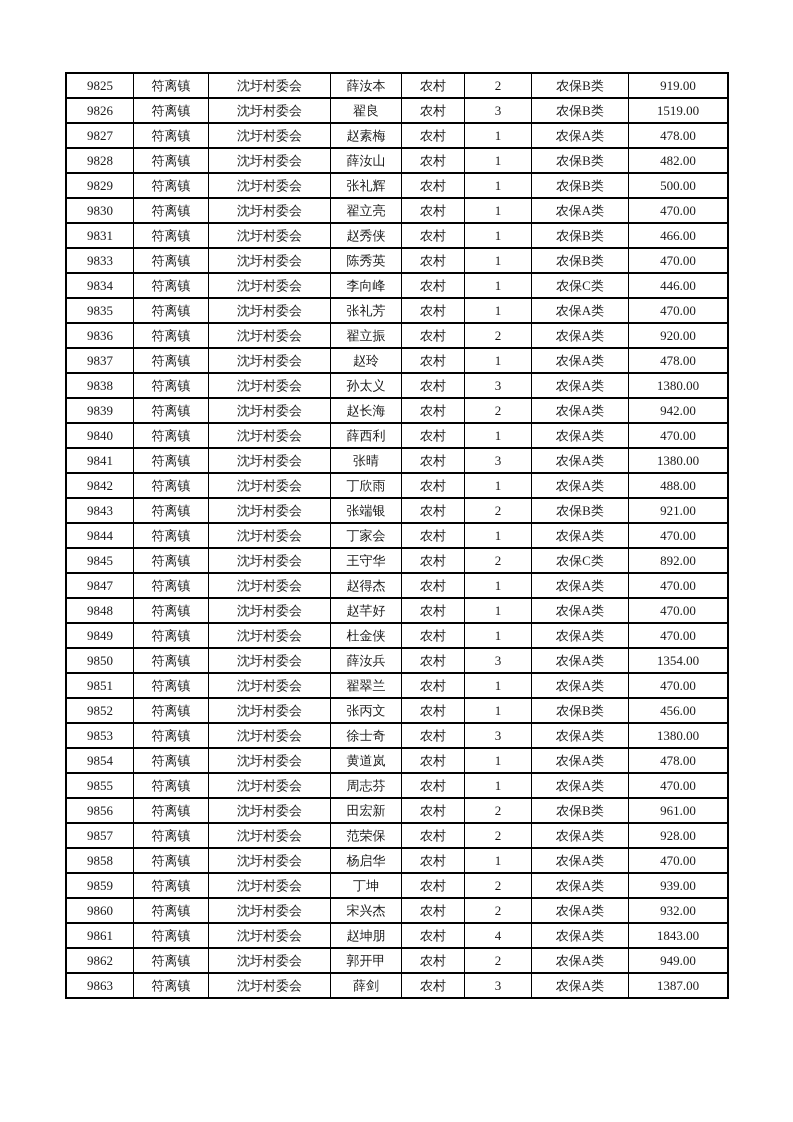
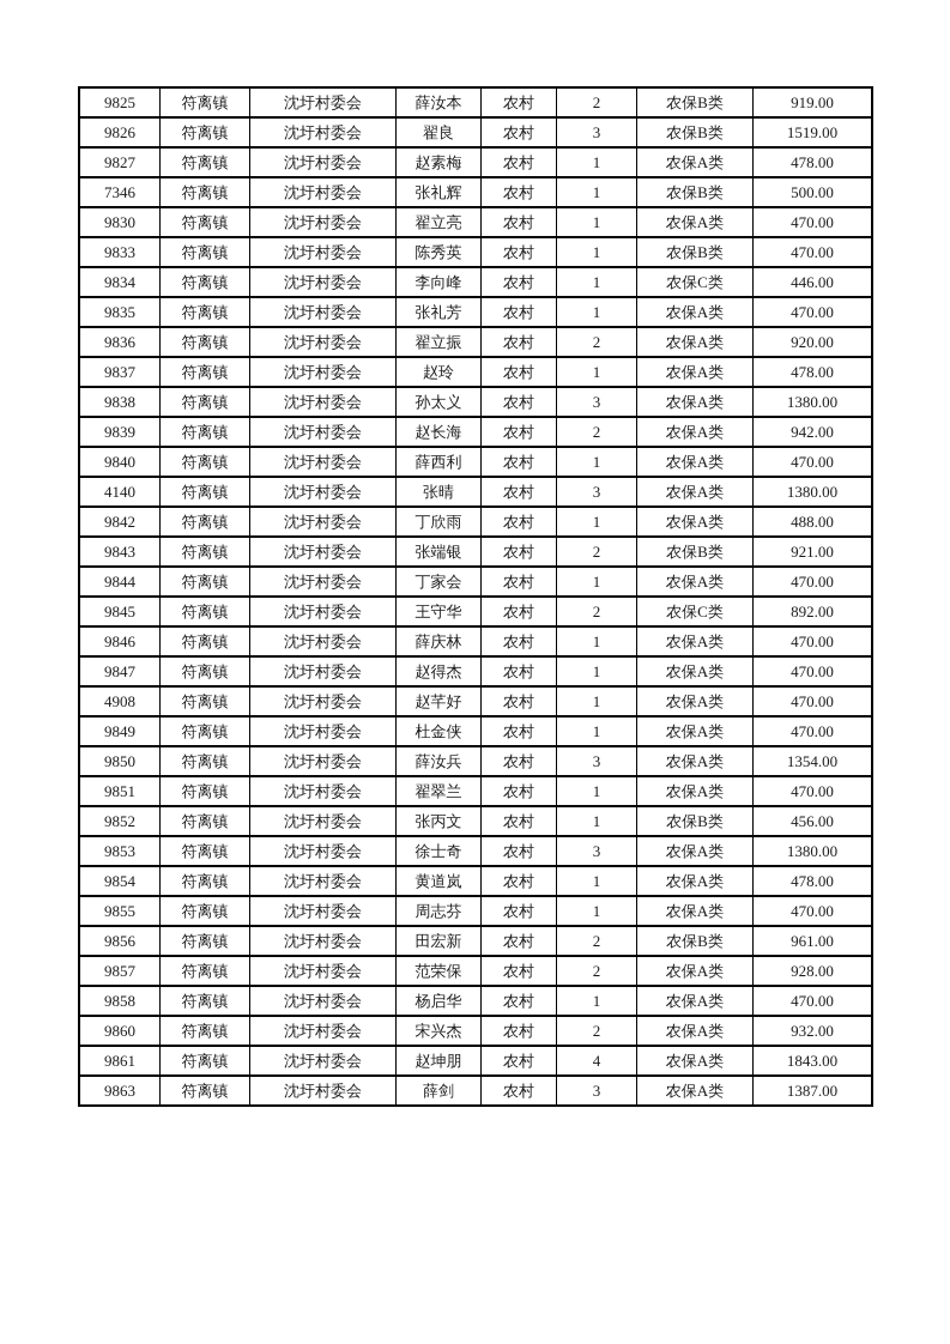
  9825	符离镇	沈圩村委会	薛汝本	农村	2	农保B类	919.00
  9826	符离镇	沈圩村委会	翟良	农村	3	农保B类	1519.00
  9827	符离镇	沈圩村委会	赵素梅	农村	1	农保A类	478.00
- 9828	符离镇	沈圩村委会	薛汝山	农村	1	农保B类	482.00
- 9829	符离镇	沈圩村委会	张礼辉	农村	1	农保B类	500.00
+ 7346	符离镇	沈圩村委会	张礼辉	农村	1	农保B类	500.00
  9830	符离镇	沈圩村委会	翟立亮	农村	1	农保A类	470.00
- 9831	符离镇	沈圩村委会	赵秀侠	农村	1	农保B类	466.00
  9833	符离镇	沈圩村委会	陈秀英	农村	1	农保B类	470.00
  9834	符离镇	沈圩村委会	李向峰	农村	1	农保C类	446.00
  9835	符离镇	沈圩村委会	张礼芳	农村	1	农保A类	470.00
  9836	符离镇	沈圩村委会	翟立振	农村	2	农保A类	920.00
  9837	符离镇	沈圩村委会	赵玲	农村	1	农保A类	478.00
  9838	符离镇	沈圩村委会	孙太义	农村	3	农保A类	1380.00
  9839	符离镇	沈圩村委会	赵长海	农村	2	农保A类	942.00
  9840	符离镇	沈圩村委会	薛西利	农村	1	农保A类	470.00
- 9841	符离镇	沈圩村委会	张晴	农村	3	农保A类	1380.00
+ 4140	符离镇	沈圩村委会	张晴	农村	3	农保A类	1380.00
  9842	符离镇	沈圩村委会	丁欣雨	农村	1	农保A类	488.00
  9843	符离镇	沈圩村委会	张端银	农村	2	农保B类	921.00
  9844	符离镇	沈圩村委会	丁家会	农村	1	农保A类	470.00
  9845	符离镇	沈圩村委会	王守华	农村	2	农保C类	892.00
+ 9846	符离镇	沈圩村委会	薛庆林	农村	1	农保A类	470.00
  9847	符离镇	沈圩村委会	赵得杰	农村	1	农保A类	470.00
- 9848	符离镇	沈圩村委会	赵芊好	农村	1	农保A类	470.00
+ 4908	符离镇	沈圩村委会	赵芊好	农村	1	农保A类	470.00
  9849	符离镇	沈圩村委会	杜金侠	农村	1	农保A类	470.00
  9850	符离镇	沈圩村委会	薛汝兵	农村	3	农保A类	1354.00
  9851	符离镇	沈圩村委会	翟翠兰	农村	1	农保A类	470.00
  9852	符离镇	沈圩村委会	张丙文	农村	1	农保B类	456.00
  9853	符离镇	沈圩村委会	徐士奇	农村	3	农保A类	1380.00
  9854	符离镇	沈圩村委会	黄道岚	农村	1	农保A类	478.00
  9855	符离镇	沈圩村委会	周志芬	农村	1	农保A类	470.00
  9856	符离镇	沈圩村委会	田宏新	农村	2	农保B类	961.00
  9857	符离镇	沈圩村委会	范荣保	农村	2	农保A类	928.00
  9858	符离镇	沈圩村委会	杨启华	农村	1	农保A类	470.00
- 9859	符离镇	沈圩村委会	丁坤	农村	2	农保A类	939.00
  9860	符离镇	沈圩村委会	宋兴杰	农村	2	农保A类	932.00
  9861	符离镇	沈圩村委会	赵坤朋	农村	4	农保A类	1843.00
- 9862	符离镇	沈圩村委会	郭开甲	农村	2	农保A类	949.00
  9863	符离镇	沈圩村委会	薛剑	农村	3	农保A类	1387.00
